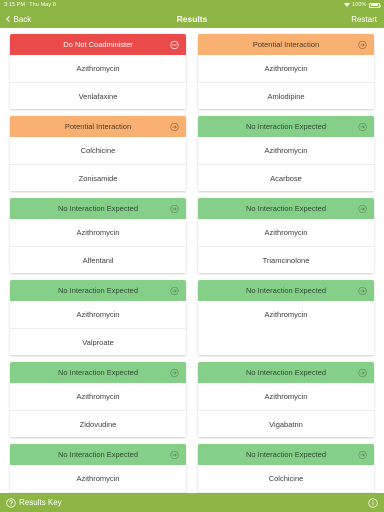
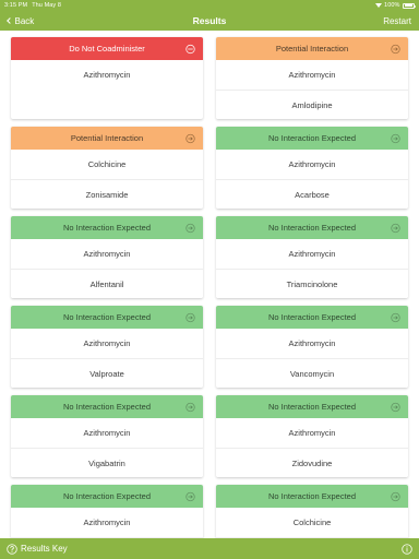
  Back
  Results
  Restart
  Do Not Coadminister
  Azithromycin
- Venlafaxine
  Potential Interaction
  Azithromycin
  Amlodipine
  Potential Interaction
  Colchicine
  Zonisamide
  No Interaction Expected
  Azithromycin
  Acarbose
  No Interaction Expected
  Azithromycin
  Alfentanil
  No Interaction Expected
  Azithromycin
  Triamcinolone
  No Interaction Expected
  Azithromycin
  Valproate
  No Interaction Expected
  Azithromycin
+ Vancomycin
  No Interaction Expected
  Azithromycin
- Zidovudine
+ Vigabatrin
  No Interaction Expected
  Azithromycin
- Vigabatrin
+ Zidovudine
  No Interaction Expected
  Azithromycin
  No Interaction Expected
  Colchicine
  Results Key
